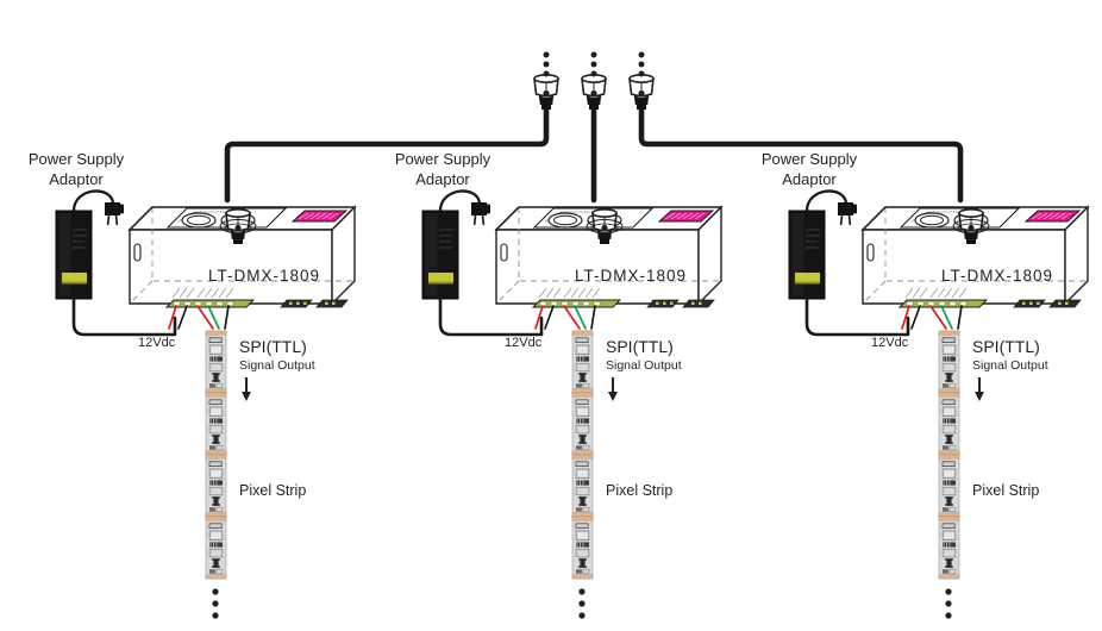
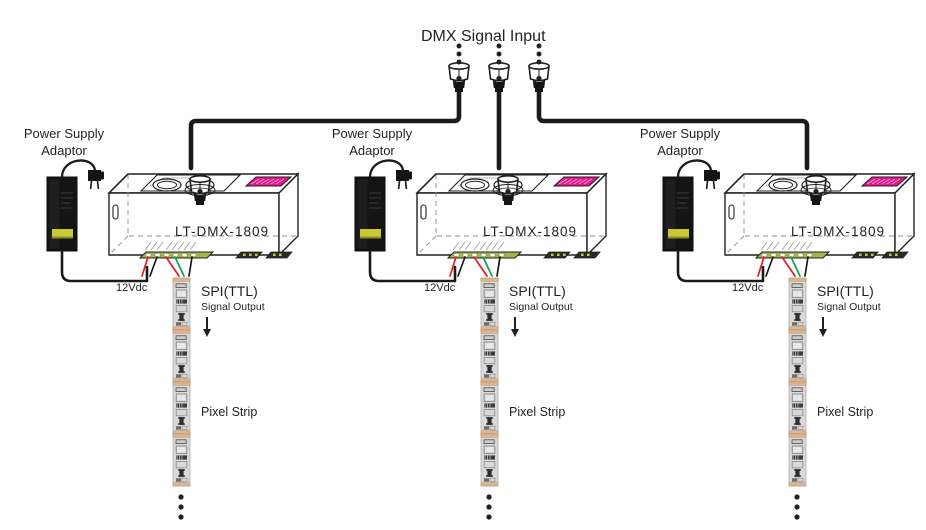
+ DMX Signal Input
  Power Supply
  Adaptor
  LT-DMX-1809
  12Vdc
  SPI(TTL)
  Signal Output
  Pixel Strip
  Power Supply
  Adaptor
  LT-DMX-1809
  12Vdc
  SPI(TTL)
  Signal Output
  Pixel Strip
  Power Supply
  Adaptor
  LT-DMX-1809
  12Vdc
  SPI(TTL)
  Signal Output
  Pixel Strip
